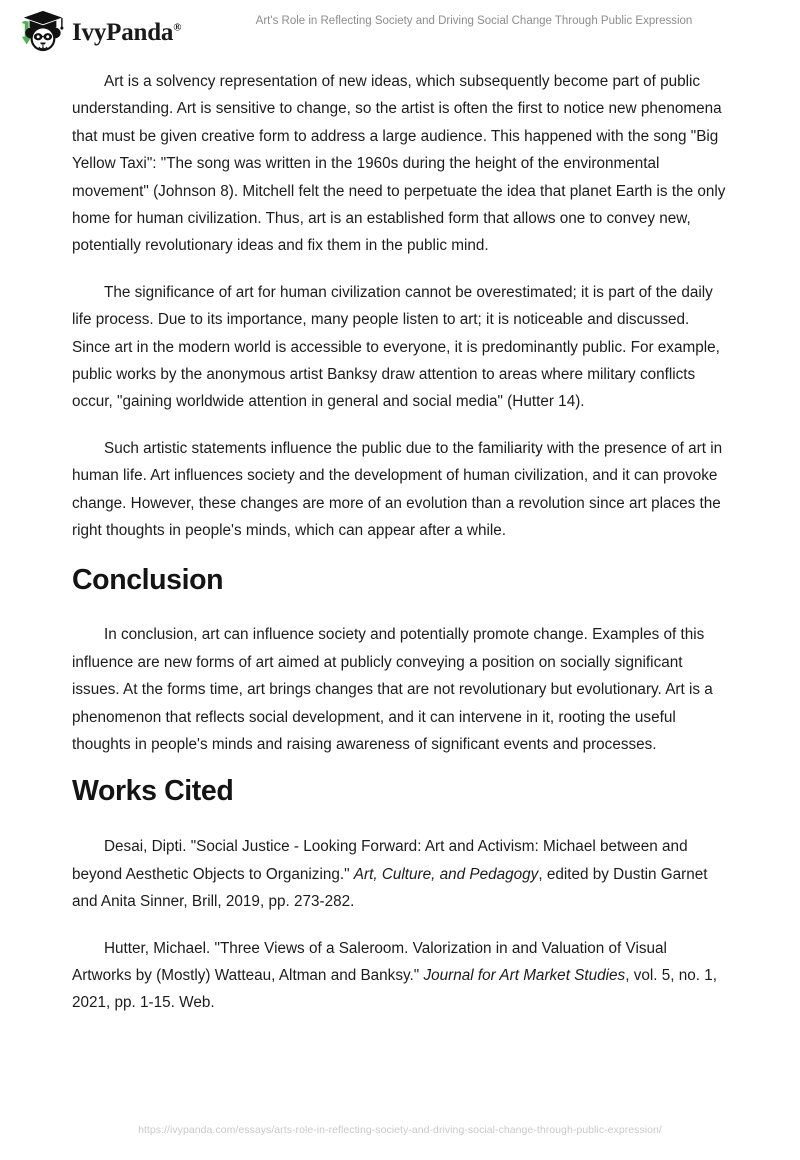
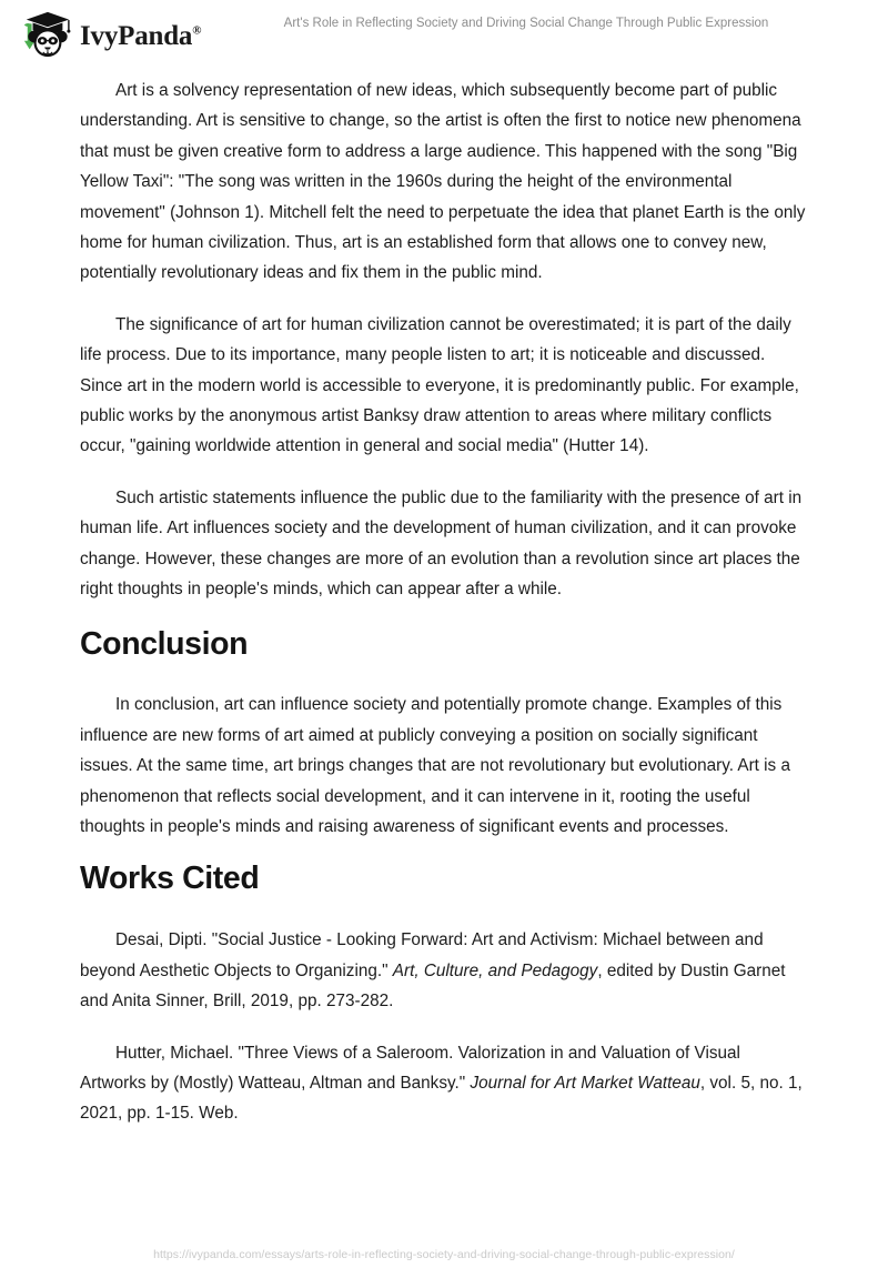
  IvyPanda®
  Art's Role in Reflecting Society and Driving Social Change Through Public Expression
- Art is a solvency representation of new ideas, which subsequently become part of public understanding. Art is sensitive to change, so the artist is often the first to notice new phenomena that must be given creative form to address a large audience. This happened with the song "Big Yellow Taxi": "The song was written in the 1960s during the height of the environmental movement" (Johnson 8). Mitchell felt the need to perpetuate the idea that planet Earth is the only home for human civilization. Thus, art is an established form that allows one to convey new, potentially revolutionary ideas and fix them in the public mind.
+ Art is a solvency representation of new ideas, which subsequently become part of public understanding. Art is sensitive to change, so the artist is often the first to notice new phenomena that must be given creative form to address a large audience. This happened with the song "Big Yellow Taxi": "The song was written in the 1960s during the height of the environmental movement" (Johnson 1). Mitchell felt the need to perpetuate the idea that planet Earth is the only home for human civilization. Thus, art is an established form that allows one to convey new, potentially revolutionary ideas and fix them in the public mind.
  The significance of art for human civilization cannot be overestimated; it is part of the daily life process. Due to its importance, many people listen to art; it is noticeable and discussed. Since art in the modern world is accessible to everyone, it is predominantly public. For example, public works by the anonymous artist Banksy draw attention to areas where military conflicts occur, "gaining worldwide attention in general and social media" (Hutter 14).
  Such artistic statements influence the public due to the familiarity with the presence of art in human life. Art influences society and the development of human civilization, and it can provoke change. However, these changes are more of an evolution than a revolution since art places the right thoughts in people's minds, which can appear after a while.
  Conclusion
- In conclusion, art can influence society and potentially promote change. Examples of this influence are new forms of art aimed at publicly conveying a position on socially significant issues. At the forms time, art brings changes that are not revolutionary but evolutionary. Art is a phenomenon that reflects social development, and it can intervene in it, rooting the useful thoughts in people's minds and raising awareness of significant events and processes.
+ In conclusion, art can influence society and potentially promote change. Examples of this influence are new forms of art aimed at publicly conveying a position on socially significant issues. At the same time, art brings changes that are not revolutionary but evolutionary. Art is a phenomenon that reflects social development, and it can intervene in it, rooting the useful thoughts in people's minds and raising awareness of significant events and processes.
  Works Cited
  Desai, Dipti. "Social Justice - Looking Forward: Art and Activism: Michael between and beyond Aesthetic Objects to Organizing." Art, Culture, and Pedagogy, edited by Dustin Garnet and Anita Sinner, Brill, 2019, pp. 273-282.
- Hutter, Michael. "Three Views of a Saleroom. Valorization in and Valuation of Visual Artworks by (Mostly) Watteau, Altman and Banksy." Journal for Art Market Studies, vol. 5, no. 1, 2021, pp. 1-15. Web.
+ Hutter, Michael. "Three Views of a Saleroom. Valorization in and Valuation of Visual Artworks by (Mostly) Watteau, Altman and Banksy." Journal for Art Market Watteau, vol. 5, no. 1, 2021, pp. 1-15. Web.
  https://ivypanda.com/essays/arts-role-in-reflecting-society-and-driving-social-change-through-public-expression/
